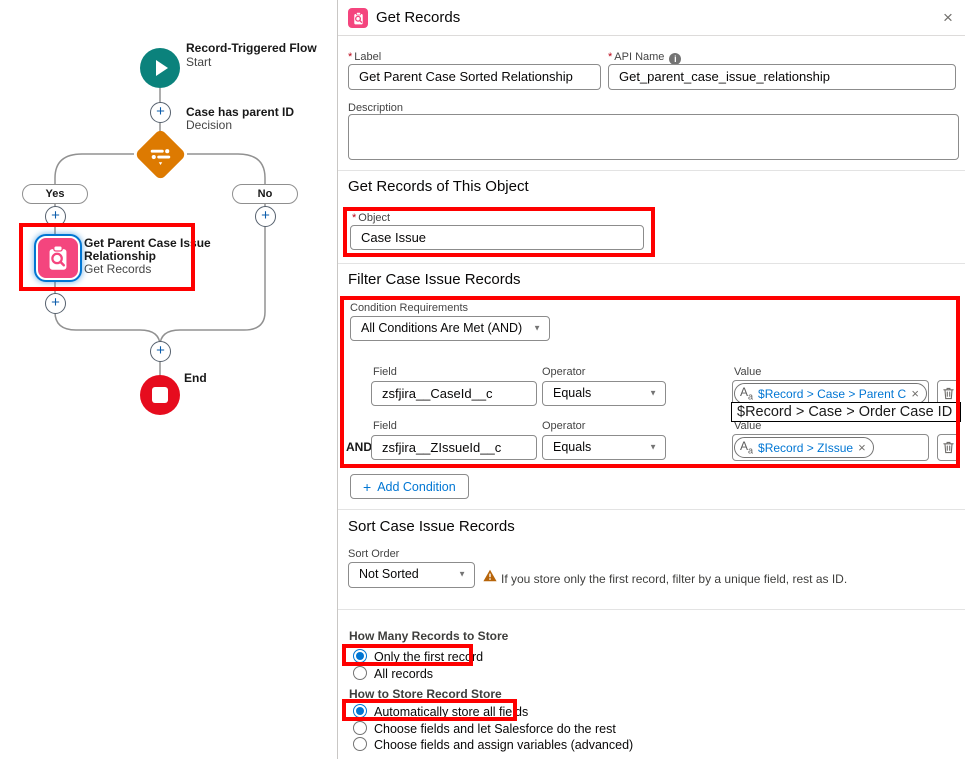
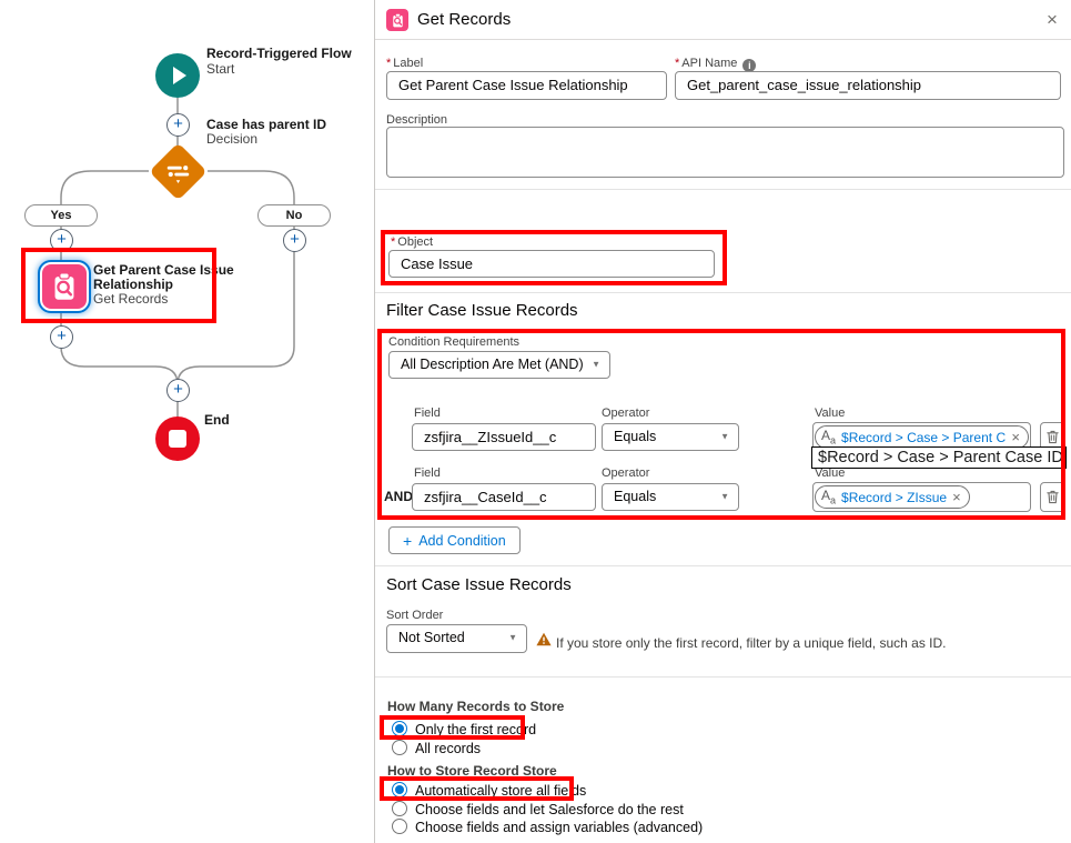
  Record-Triggered Flow
  Start
  +
  +
  +
  +
  +
  Case has parent ID
  Decision
  Yes
  No
  Get Parent Case Issue
  Relationship
  Get Records
  End
  Get Records
  ×
  * Label
- Get Parent Case Sorted Relationship
+ Get Parent Case Issue Relationship
  * API Name i
  Get_parent_case_issue_relationship
  Description
- Get Records of This Object
  * Object
  Case Issue
  Filter Case Issue Records
  Condition Requirements
- All Conditions Are Met (AND)
+ All Description Are Met (AND)
  ▼
  Field
- zsfjira__CaseId__c
+ zsfjira__ZIssueId__c
  Operator
  Equals
  ▼
  Value
  Aa
  $Record > Case > Parent C
  ×
- $Record > Case > Order Case ID
+ $Record > Case > Parent Case ID
  AND
  Field
- zsfjira__ZIssueId__c
+ zsfjira__CaseId__c
  Operator
  Equals
  ▼
  Value
  Aa
  $Record > ZIssue
  ×
  +
  Add Condition
  Sort Case Issue Records
  Sort Order
  Not Sorted
  ▼
- If you store only the first record, filter by a unique field, rest as ID.
+ If you store only the first record, filter by a unique field, such as ID.
  How Many Records to Store
  Only the first record
  All records
  How to Store Record Store
  Automatically store all fields
  Choose fields and let Salesforce do the rest
  Choose fields and assign variables (advanced)
